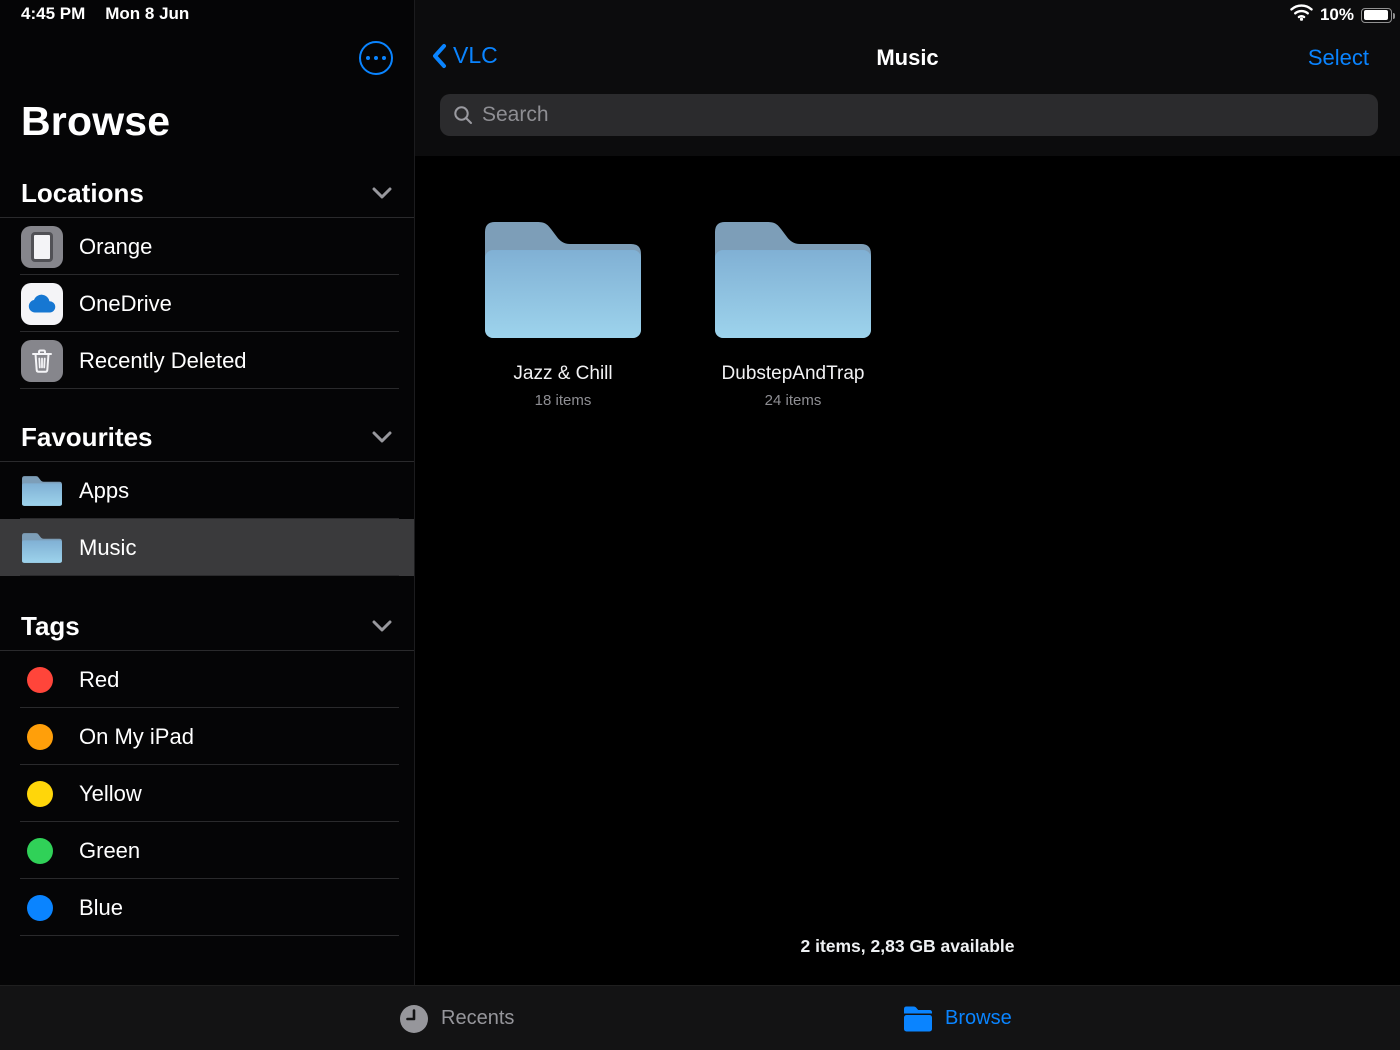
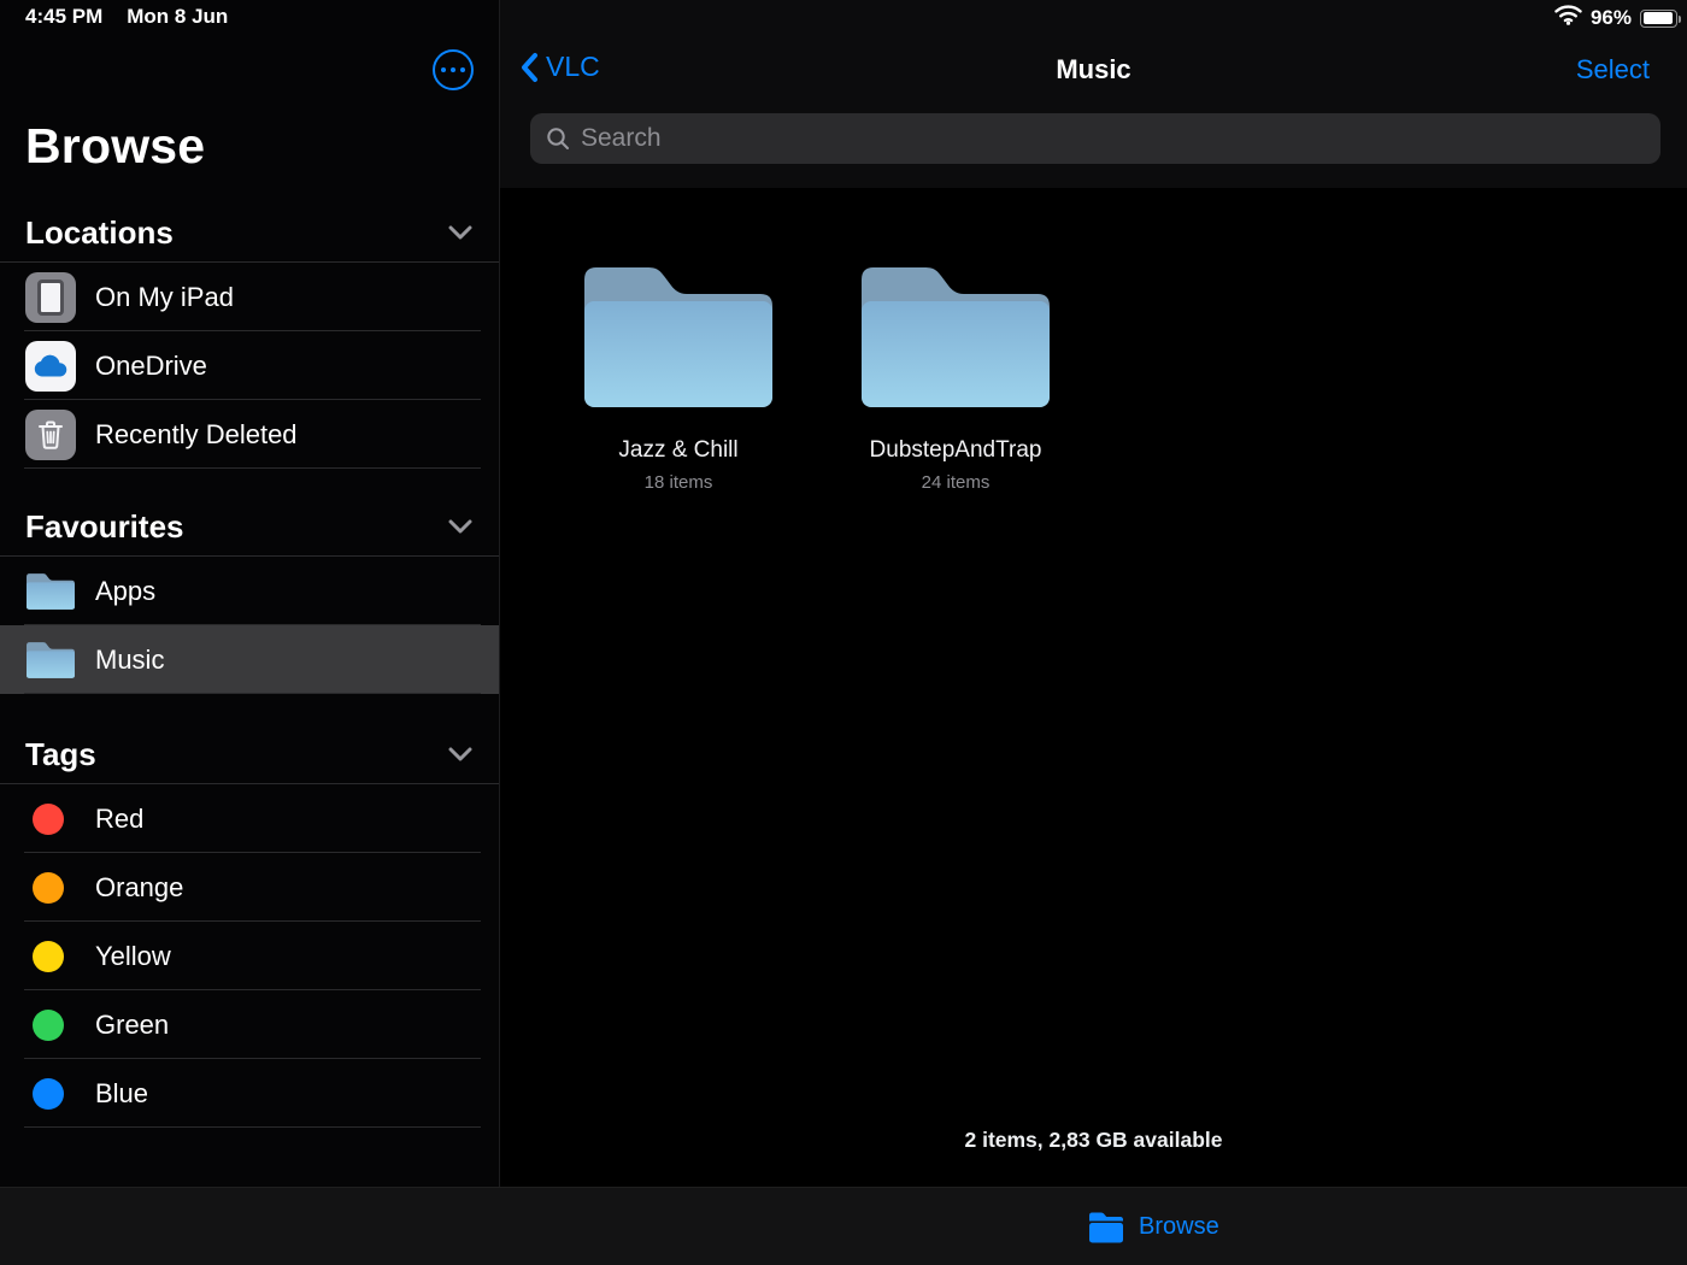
  4:45 PM
  Mon 8 Jun
- 10%
+ 96%
  Browse
  Locations
- Orange
+ On My iPad
  OneDrive
  Recently Deleted
  Favourites
  Apps
  Music
  Tags
  Red
- On My iPad
+ Orange
  Yellow
  Green
  Blue
  VLC
  Music
  Select
  Search
  Jazz & Chill
  18 items
  DubstepAndTrap
  24 items
  2 items, 2,83 GB available
- Recents
  Browse
